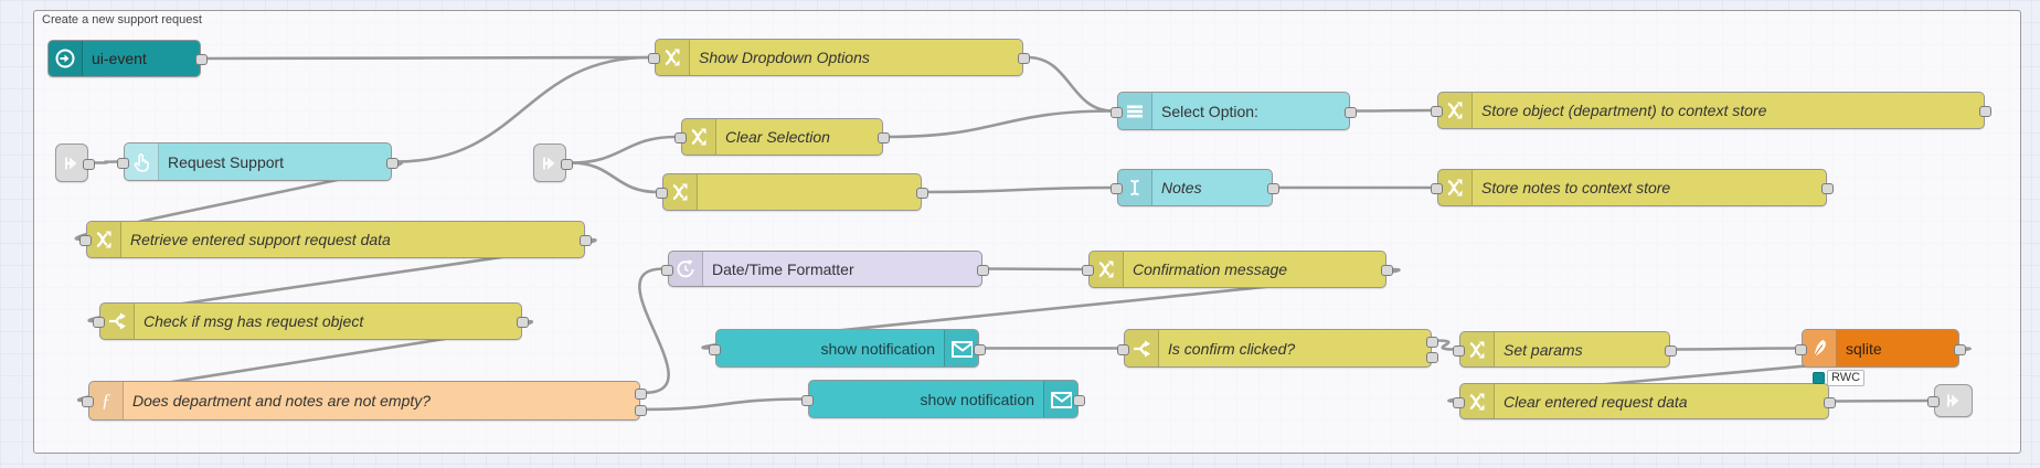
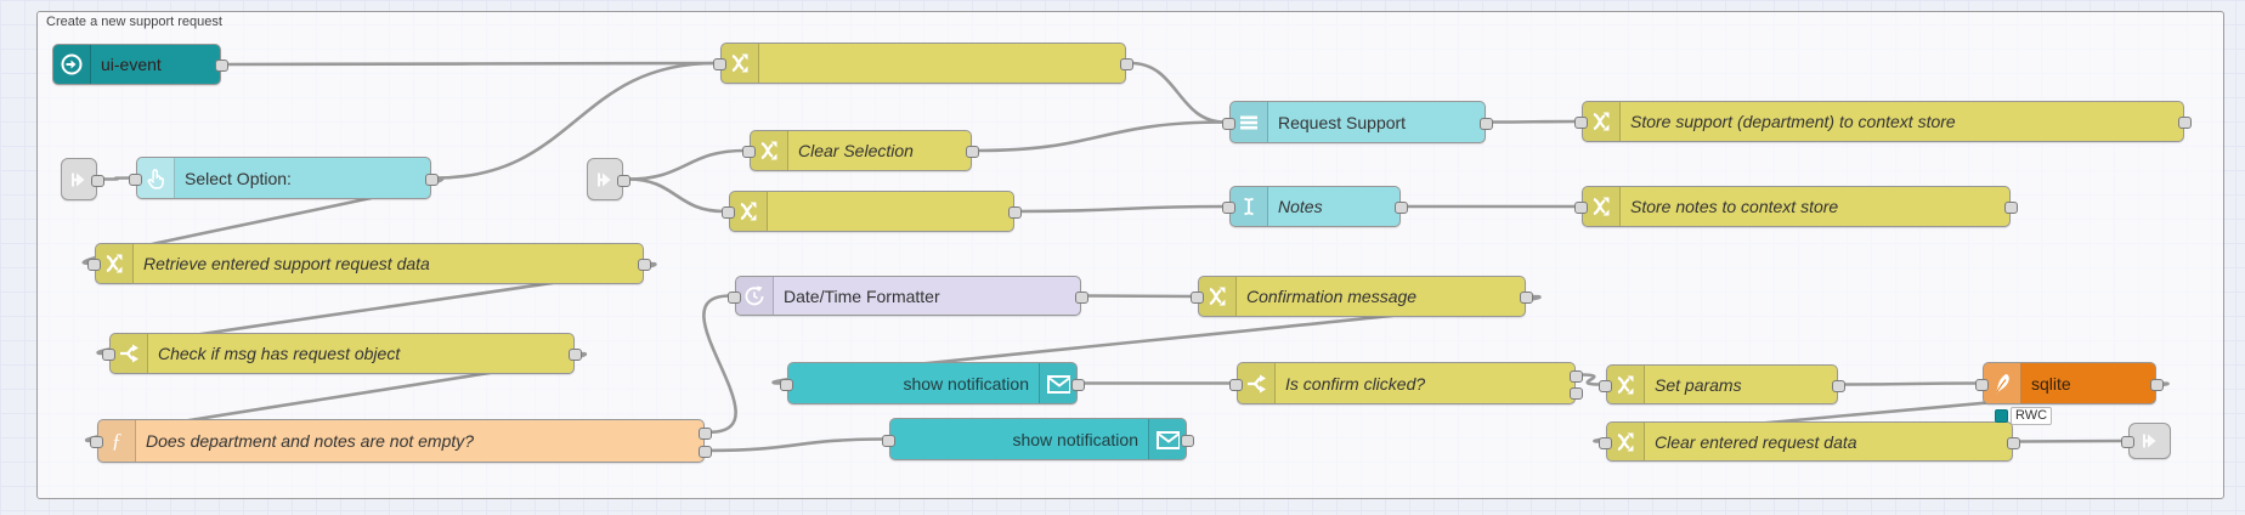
  Create a new support request
  ui-event
- Show Dropdown Options
- Select Option:
+ Request Support
- Store object (department) to context store
+ Store support (department) to context store
  Clear Selection
- Request Support
+ Select Option:
  Notes
  Store notes to context store
  Retrieve entered support request data
  Date/Time Formatter
  Confirmation message
  Check if msg has request object
  show notification
  Is confirm clicked?
  Set params
  sqlite
  ƒ
  Does department and notes are not empty?
  show notification
  Clear entered request data
  RWC
